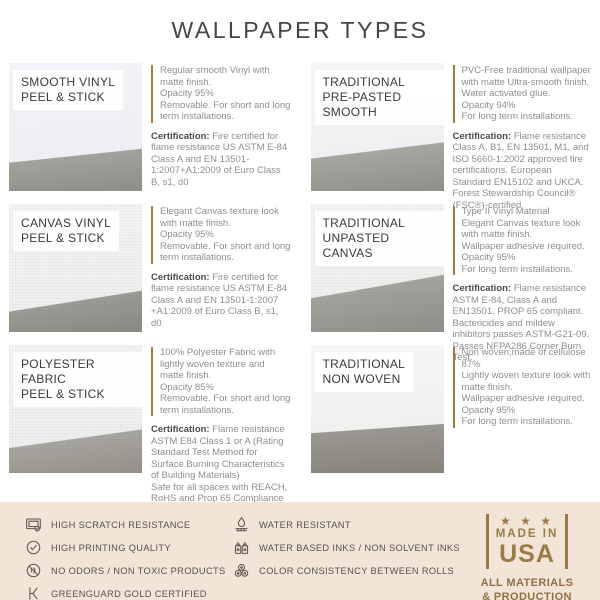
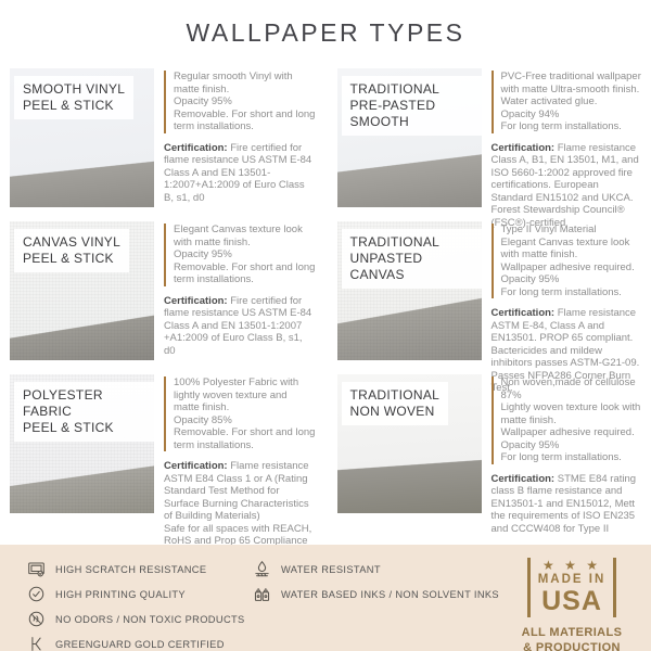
  WALLPAPER TYPES
  SMOOTH VINYL
  PEEL & STICK
  Regular smooth Vinyl with matte finish.
  Opacity 95%
  Removable. For short and long term installations.
  Certification: Fire certified for flame resistance US ASTM E-84 Class A and EN 13501-1:2007+A1:2009 of Euro Class B, s1, d0
  TRADITIONAL
  PRE-PASTED SMOOTH
  PVC-Free traditional wallpaper with matte Ultra-smooth finish.
  Water activated glue.
  Opacity 94%
  For long term installations.
  Certification: Flame resistance Class A, B1, EN 13501, M1, and ISO 5660-1:2002 approved fire certifications. European Standard EN15102 and UKCA. Forest Stewardship Council® (FSC®)-certified
  CANVAS VINYL
  PEEL & STICK
  Elegant Canvas texture look with matte finish.
  Opacity 95%
  Removable. For short and long term installations.
  Certification: Fire certified for flame resistance US ASTM E-84 Class A and EN 13501-1:2007 +A1:2009 of Euro Class B, s1, d0
  TRADITIONAL
  UNPASTED CANVAS
  Type II Vinyl Material
  Elegant Canvas texture look with matte finish.
  Wallpaper adhesive required.
  Opacity 95%
  For long term installations.
  Certification: Flame resistance ASTM E-84, Class A and EN13501. PROP 65 compliant. Bactericides and mildew inhibitors passes ASTM-G21-09. Passes NFPA286 Corner Burn Test.
  POLYESTER FABRIC
  PEEL & STICK
  100% Polyester Fabric with lightly woven texture and matte finish.
  Opacity 85%
  Removable. For short and long term installations.
  Certification: Flame resistance ASTM E84 Class 1 or A (Rating Standard Test Method for Surface Burning Characteristics of Building Materials)
  Safe for all spaces with REACH, RoHS and Prop 65 Compliance
  TRADITIONAL
  NON WOVEN
  Non woven,made of cellulose 87%
  Lightly woven texture look with matte finish.
  Wallpaper adhesive required.
  Opacity 95%
  For long term installations.
+ Certification: STME E84 rating class B flame resistance and EN13501-1 and EN15012, Mett the requirements of ISO EN235 and CCCW408 for Type II
  HIGH SCRATCH RESISTANCE
  HIGH PRINTING QUALITY
  NO ODORS / NON TOXIC PRODUCTS
  GREENGUARD GOLD CERTIFIED
  WATER RESISTANT
  WATER BASED INKS / NON SOLVENT INKS
- COLOR CONSISTENCY BETWEEN ROLLS
  ★ ★ ★
  MADE IN
  USA
  ALL MATERIALS
  & PRODUCTION
